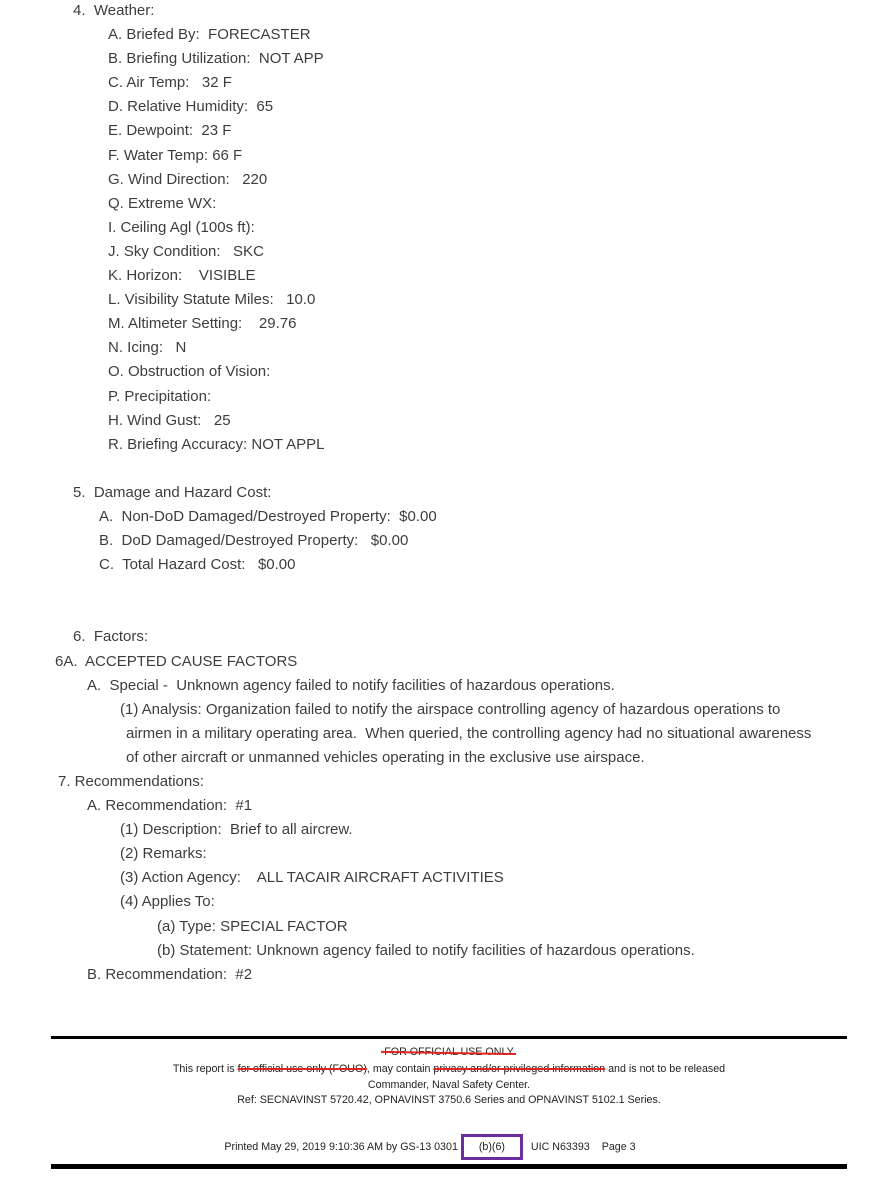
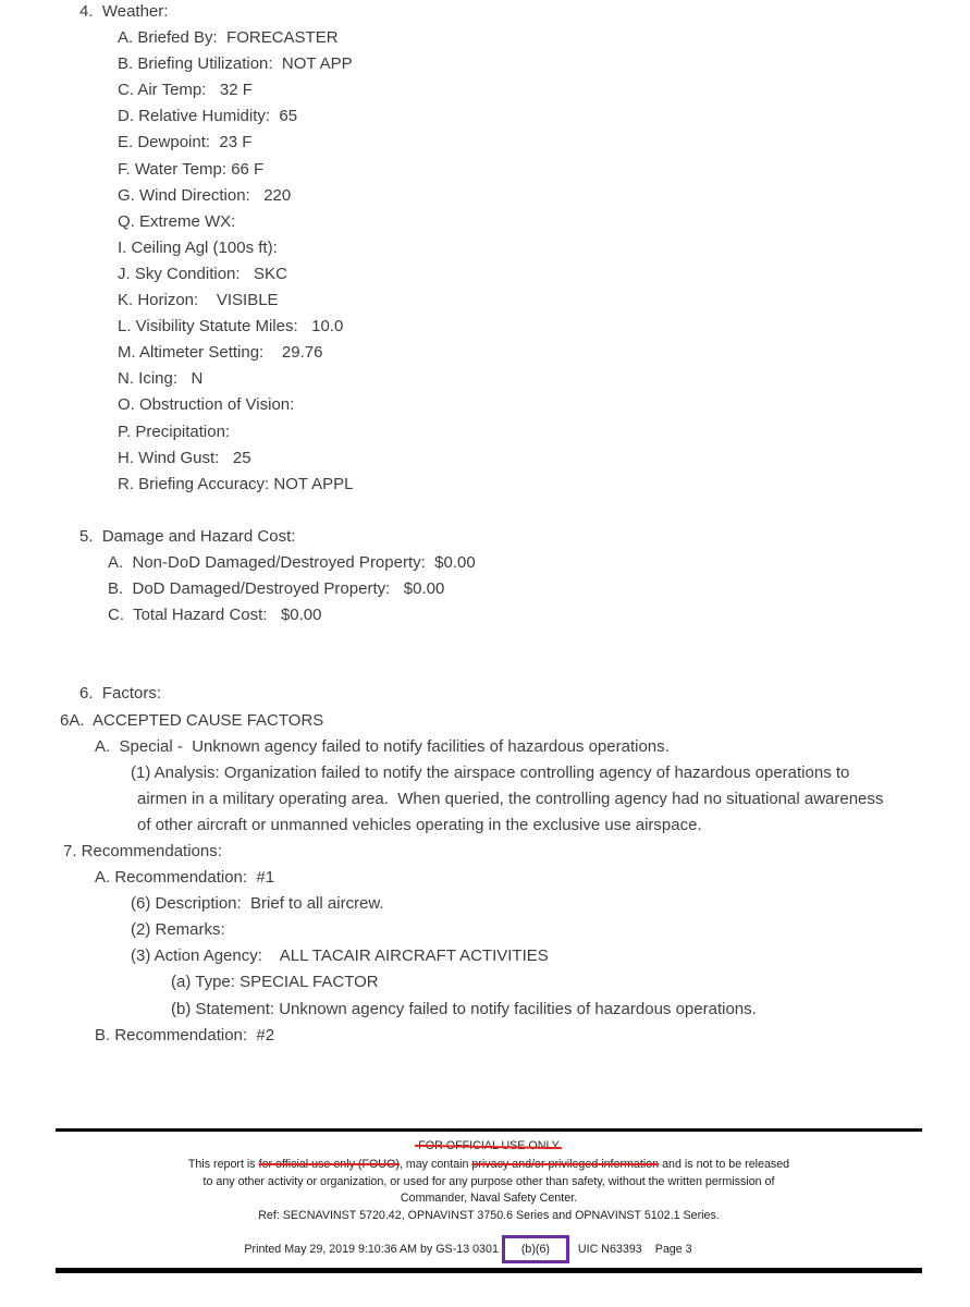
  4. Weather:
  A. Briefed By: FORECASTER
  B. Briefing Utilization: NOT APP
  C. Air Temp: 32 F
  D. Relative Humidity: 65
  E. Dewpoint: 23 F
  F. Water Temp: 66 F
  G. Wind Direction: 220
  Q. Extreme WX:
  I. Ceiling Agl (100s ft):
  J. Sky Condition: SKC
  K. Horizon: VISIBLE
  L. Visibility Statute Miles: 10.0
  M. Altimeter Setting: 29.76
  N. Icing: N
  O. Obstruction of Vision:
  P. Precipitation:
  H. Wind Gust: 25
  R. Briefing Accuracy: NOT APPL
  5. Damage and Hazard Cost:
  A. Non-DoD Damaged/Destroyed Property: $0.00
  B. DoD Damaged/Destroyed Property: $0.00
  C. Total Hazard Cost: $0.00
  6. Factors:
  6A. ACCEPTED CAUSE FACTORS
  A. Special - Unknown agency failed to notify facilities of hazardous operations.
  (1) Analysis: Organization failed to notify the airspace controlling agency of hazardous operations to
  airmen in a military operating area. When queried, the controlling agency had no situational awareness
  of other aircraft or unmanned vehicles operating in the exclusive use airspace.
  7. Recommendations:
  A. Recommendation: #1
- (1) Description: Brief to all aircrew.
+ (6) Description: Brief to all aircrew.
  (2) Remarks:
  (3) Action Agency: ALL TACAIR AIRCRAFT ACTIVITIES
- (4) Applies To:
  (a) Type: SPECIAL FACTOR
  (b) Statement: Unknown agency failed to notify facilities of hazardous operations.
  B. Recommendation: #2
  FOR OFFICIAL USE ONLY
  This report is for official use only (FOUO), may contain privacy and/or privileged information and is not to be released
+ to any other activity or organization, or used for any purpose other than safety, without the written permission of
  Commander, Naval Safety Center.
  Ref: SECNAVINST 5720.42, OPNAVINST 3750.6 Series and OPNAVINST 5102.1 Series.
  Printed May 29, 2019 9:10:36 AM by GS-13 0301
  (b)(6)
  UIC N63393
  Page 3
